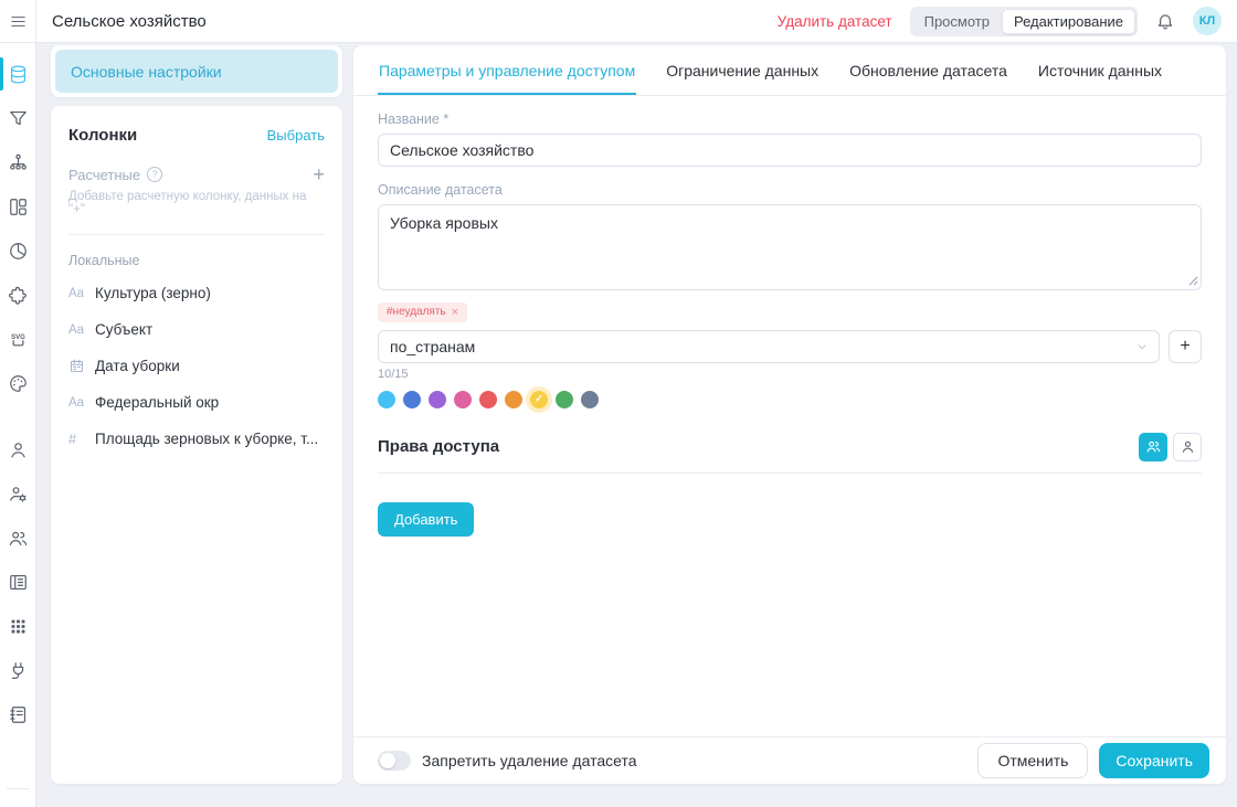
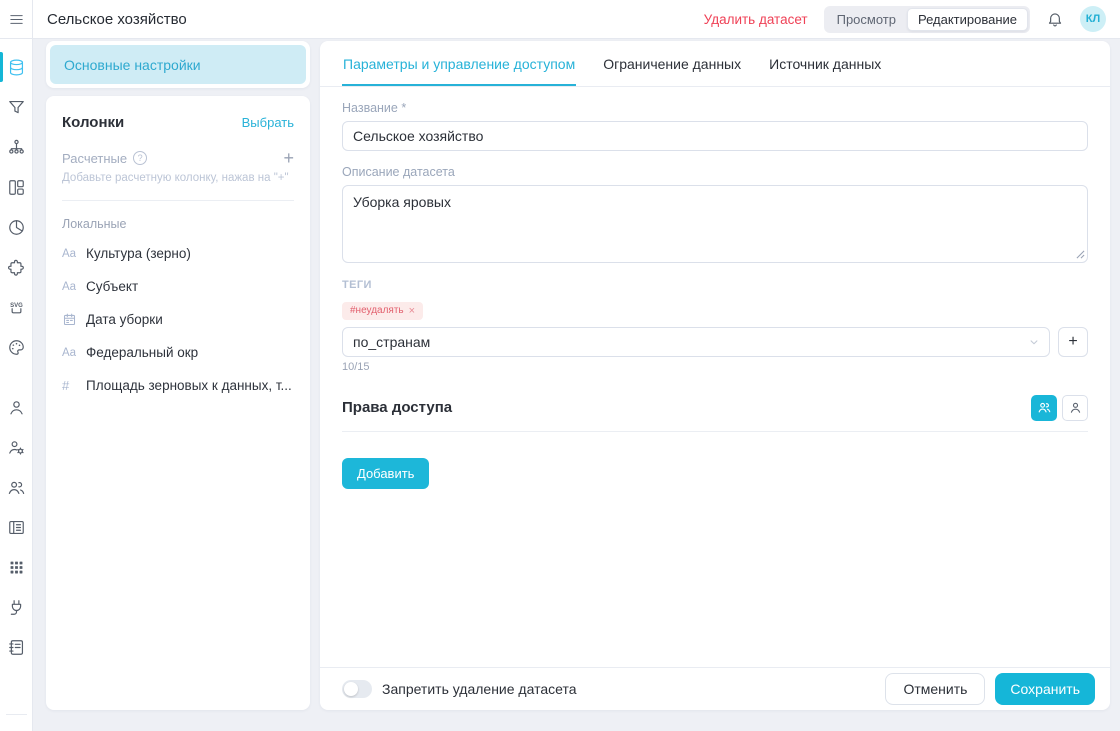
  Сельское хозяйство
  Удалить датасет
  Просмотр
  Редактирование
  КЛ
  Основные настройки
  Колонки
  Выбрать
  Расчетные
  ?
  +
- Добавьте расчетную колонку, данных на "+"
+ Добавьте расчетную колонку, нажав на "+"
  Локальные
  Aa
  Культура (зерно)
  Aa
  Субъект
  Дата уборки
  Aa
  Федеральный окр
  #
- Площадь зерновых к уборке, т...
+ Площадь зерновых к данных, т...
  Параметры и управление доступом
  Ограничение данных
- Обновление датасета
  Источник данных
  Название *
  Сельское хозяйство
  Описание датасета
  Уборка яровых
+ ТЕГИ
  #неудалять
  ×
  по_странам
  +
  10/15
- ✓
  Права доступа
  Добавить
  Запретить удаление датасета
  Отменить
  Сохранить
